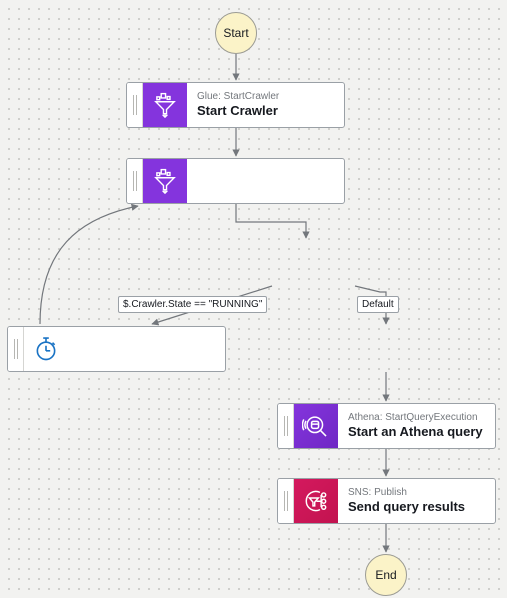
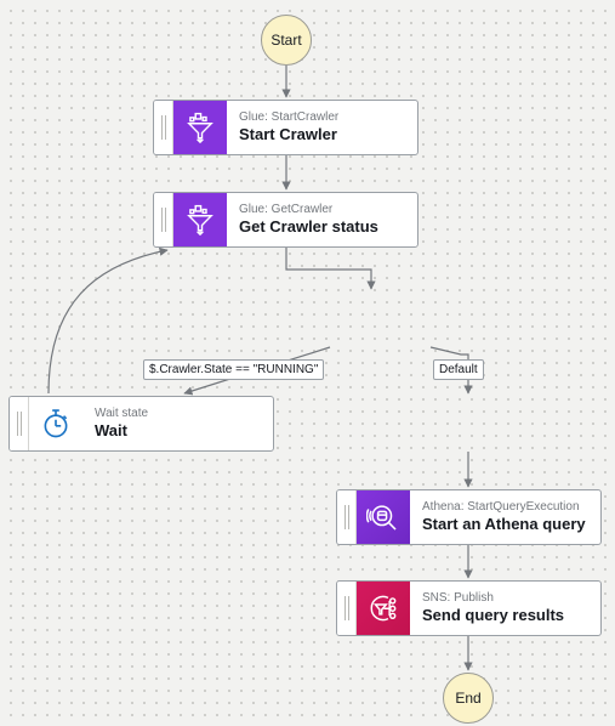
  Start
  Glue: StartCrawler
  Start Crawler
+ Glue: GetCrawler
+ Get Crawler status
+ Wait state
+ Wait
  Athena: StartQueryExecution
  Start an Athena query
  SNS: Publish
  Send query results
  $.Crawler.State == "RUNNING"
  Default
  End
